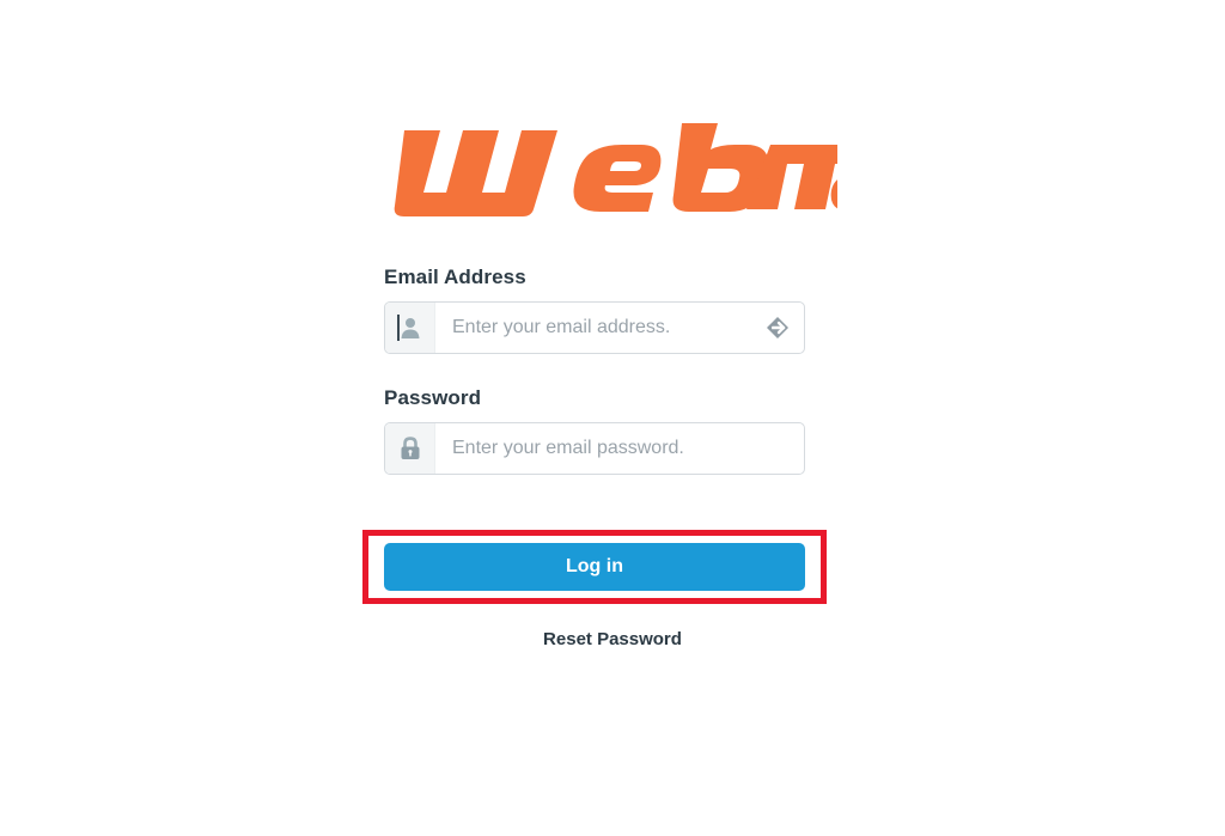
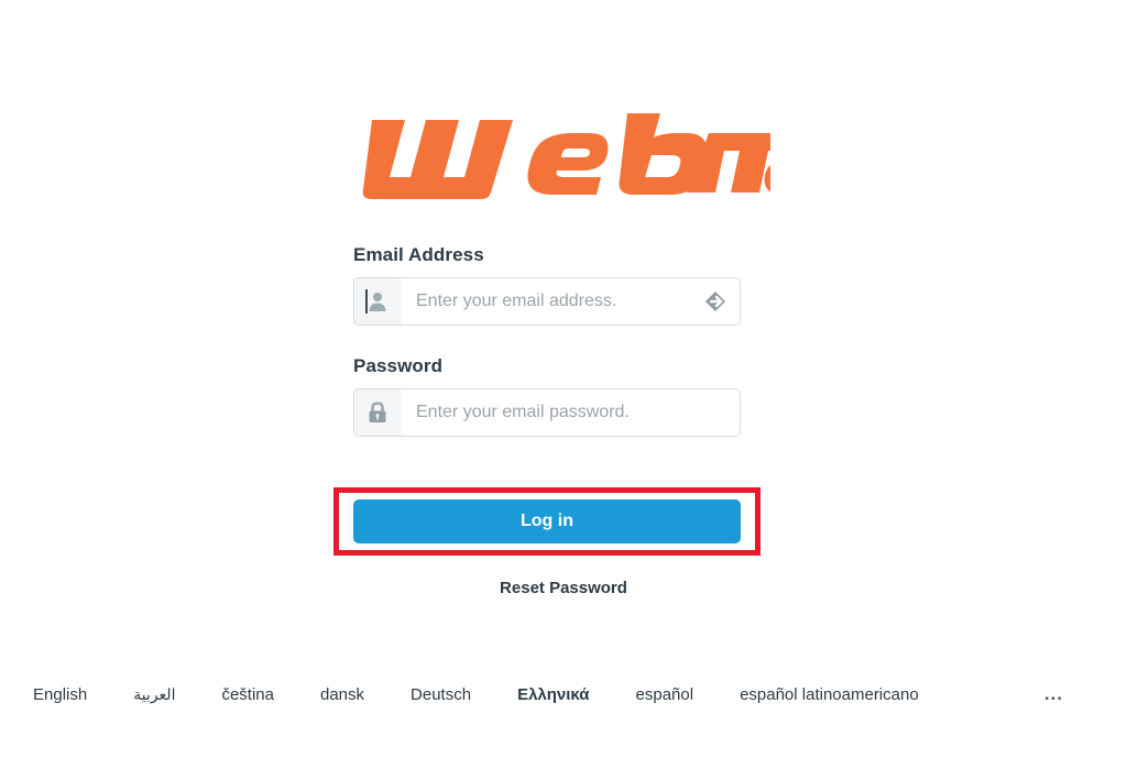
  Email Address
  Enter your email address.
  Password
  Enter your email password.
  Log in
  Reset Password
+ English
+ العربية
+ čeština
+ dansk
+ Deutsch
+ Ελληνικά
+ español
+ español latinoamericano
+ ...
